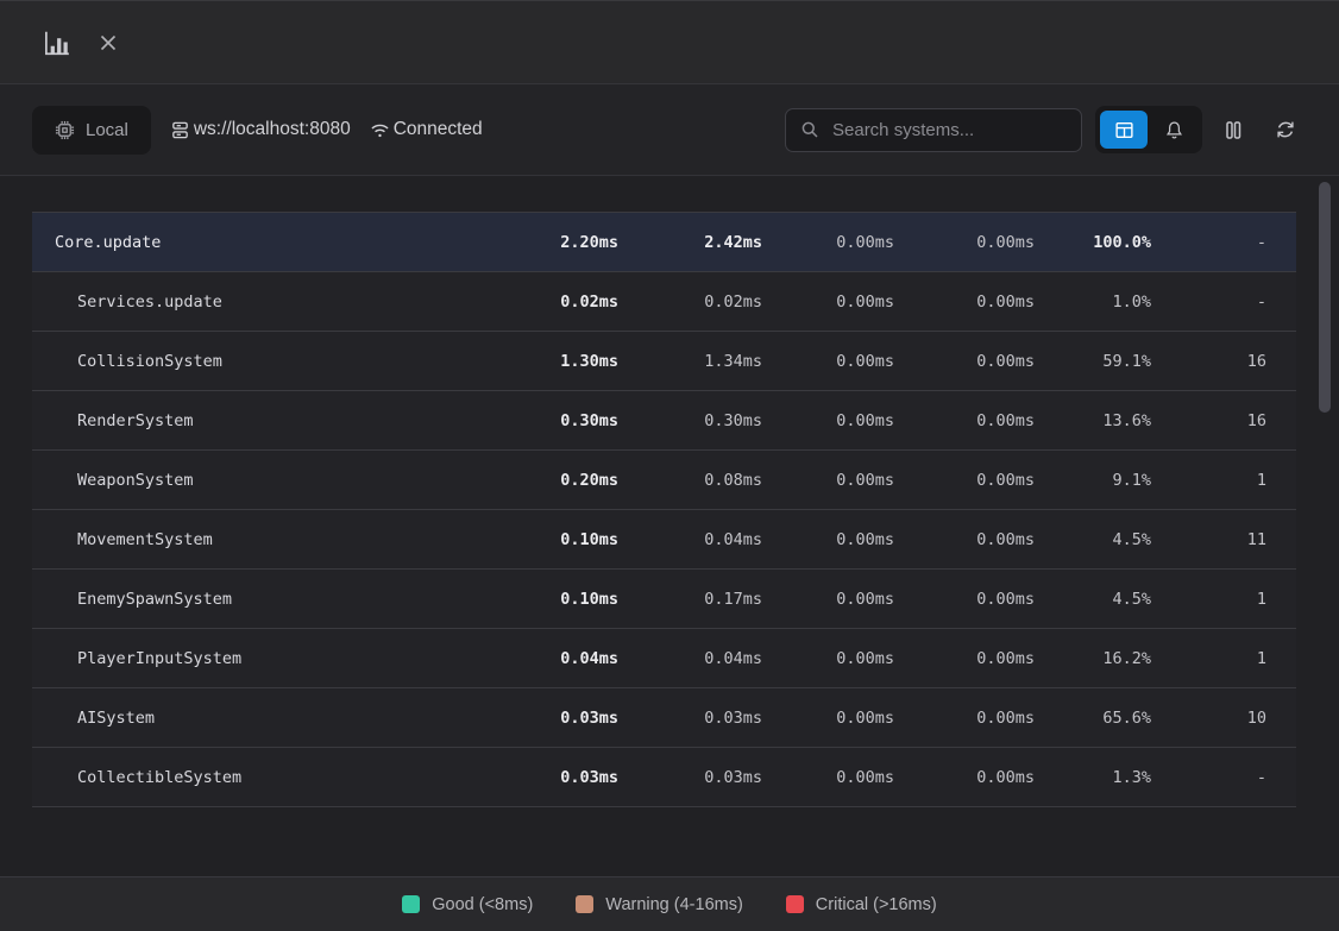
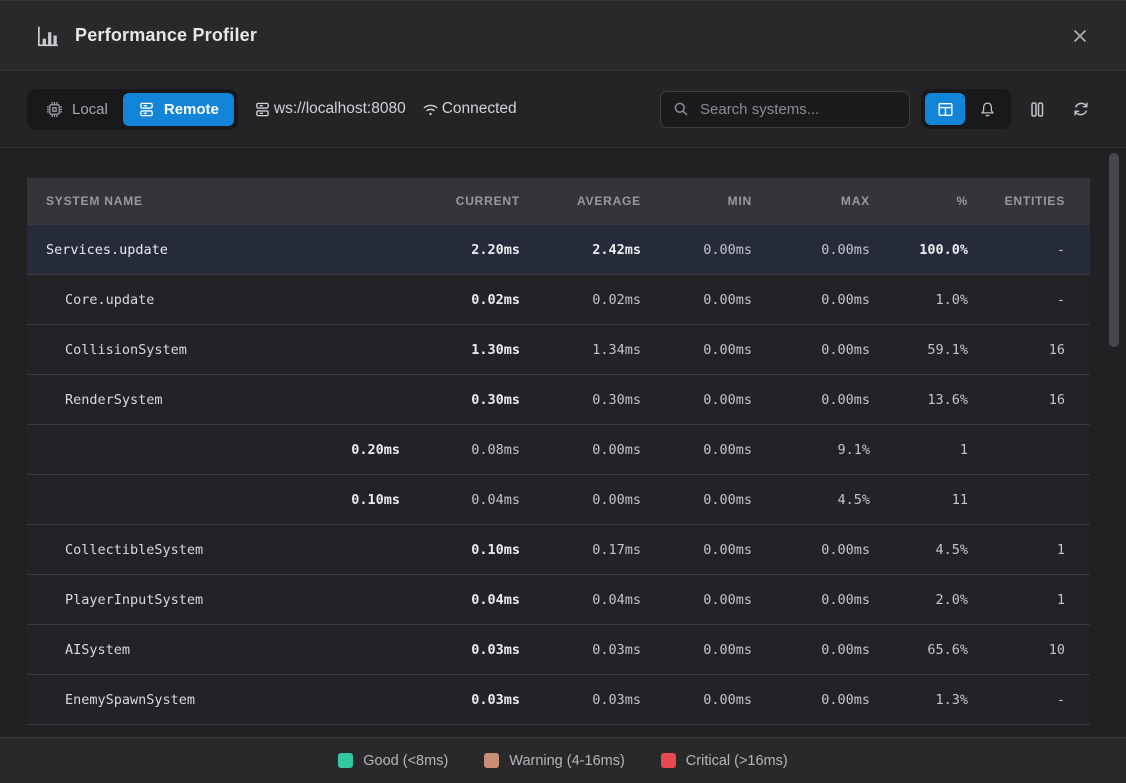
+ Performance Profiler
  Local
+ Remote
  ws://localhost:8080
  Connected
  Search systems...
+ SYSTEM NAME
+ CURRENT
+ AVERAGE
+ MIN
+ MAX
+ %
+ ENTITIES
- Core.update
+ Services.update
  2.20ms
  2.42ms
  0.00ms
  0.00ms
  100.0%
  -
- Services.update
+ Core.update
  0.02ms
  0.02ms
  0.00ms
  0.00ms
  1.0%
  -
  CollisionSystem
  1.30ms
  1.34ms
  0.00ms
  0.00ms
  59.1%
  16
  RenderSystem
  0.30ms
  0.30ms
  0.00ms
  0.00ms
  13.6%
  16
- WeaponSystem
  0.20ms
  0.08ms
  0.00ms
  0.00ms
  9.1%
  1
- MovementSystem
  0.10ms
  0.04ms
  0.00ms
  0.00ms
  4.5%
  11
- EnemySpawnSystem
+ CollectibleSystem
  0.10ms
  0.17ms
  0.00ms
  0.00ms
  4.5%
  1
  PlayerInputSystem
  0.04ms
  0.04ms
  0.00ms
  0.00ms
- 16.2%
+ 2.0%
  1
  AISystem
  0.03ms
  0.03ms
  0.00ms
  0.00ms
  65.6%
  10
- CollectibleSystem
+ EnemySpawnSystem
  0.03ms
  0.03ms
  0.00ms
  0.00ms
  1.3%
  -
  Good (<8ms)
  Warning (4-16ms)
  Critical (>16ms)
